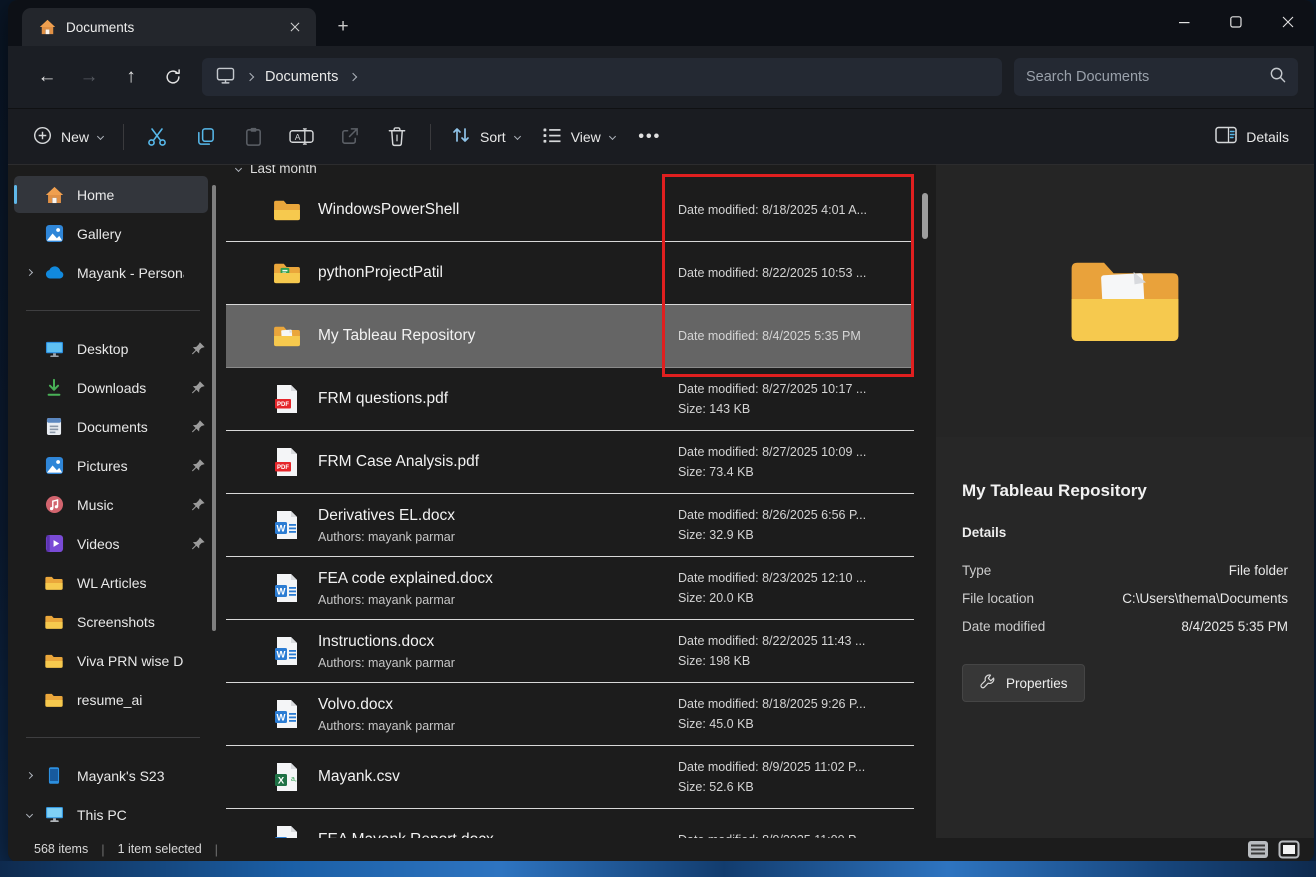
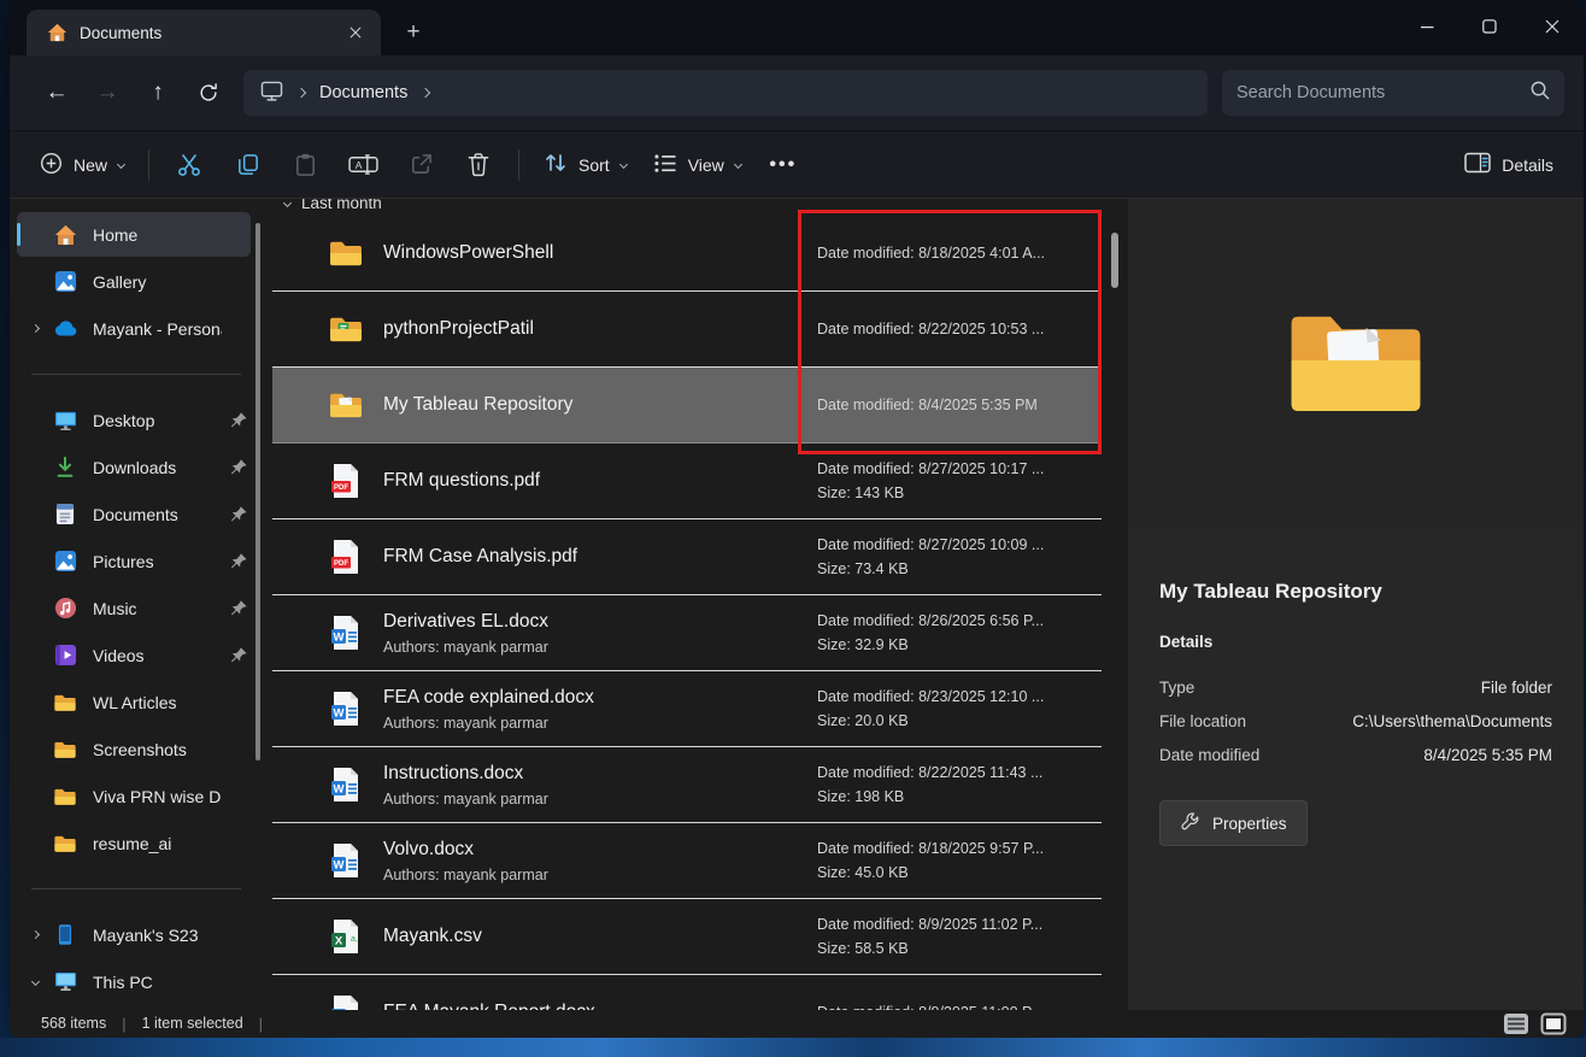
  Documents
  +
  ←
  →
  ↑
  Documents
  Search Documents
  New
  A
  Sort
  View
  •••
  Details
  Home
  Gallery
  Mayank - Person
  Desktop
  Downloads
  Documents
  Pictures
  Music
  Videos
  WL Articles
  Screenshots
  Viva PRN wise D
  resume_ai
  Mayank's S23
  This PC
  Last month
  WindowsPowerShell
  Date modified: 8/18/2025 4:01 A...
  pythonProjectPatil
  Date modified: 8/22/2025 10:53 ...
  My Tableau Repository
  Date modified: 8/4/2025 5:35 PM
  FRM questions.pdf
  Date modified: 8/27/2025 10:17 ...
  Size: 143 KB
  FRM Case Analysis.pdf
  Date modified: 8/27/2025 10:09 ...
  Size: 73.4 KB
  W
  Derivatives EL.docx
  Authors: mayank parmar
  Date modified: 8/26/2025 6:56 P...
  Size: 32.9 KB
  W
  FEA code explained.docx
  Authors: mayank parmar
  Date modified: 8/23/2025 12:10 ...
  Size: 20.0 KB
  W
  Instructions.docx
  Authors: mayank parmar
  Date modified: 8/22/2025 11:43 ...
  Size: 198 KB
  W
  Volvo.docx
  Authors: mayank parmar
- Date modified: 8/18/2025 9:26 P...
+ Date modified: 8/18/2025 9:57 P...
  Size: 45.0 KB
  X
  Mayank.csv
  Date modified: 8/9/2025 11:02 P...
- Size: 52.6 KB
+ Size: 58.5 KB
  My Tableau Repository
  Details
  Type
  File folder
  File location
  C:\Users\thema\Documents
  Date modified
  8/4/2025 5:35 PM
  Properties
  568 items
  |
  1 item selected
  |
